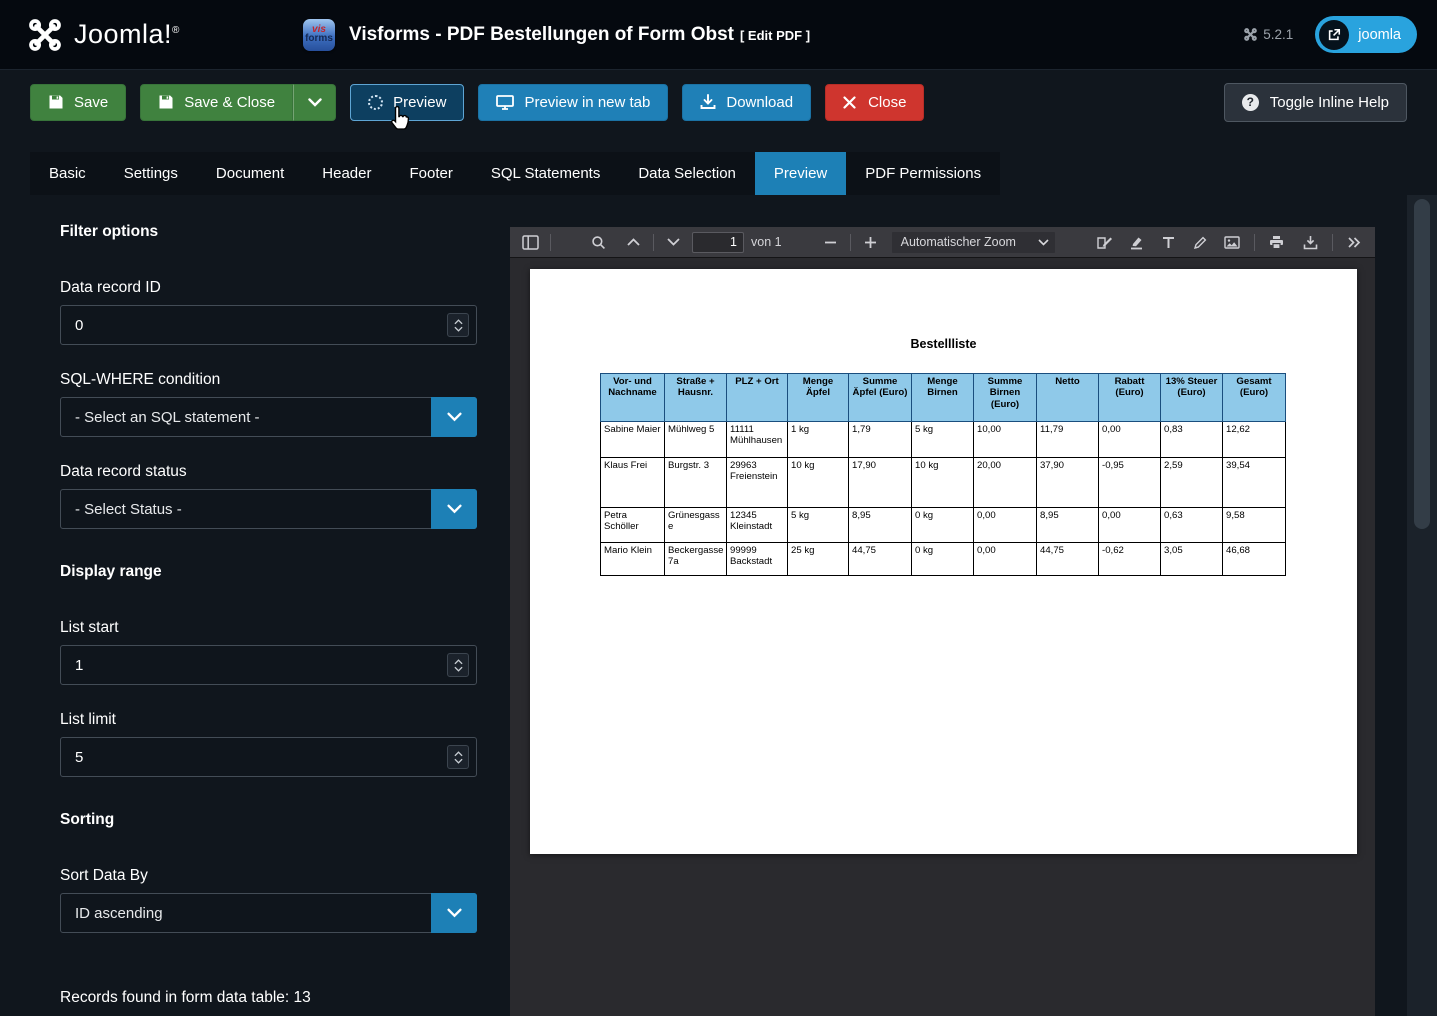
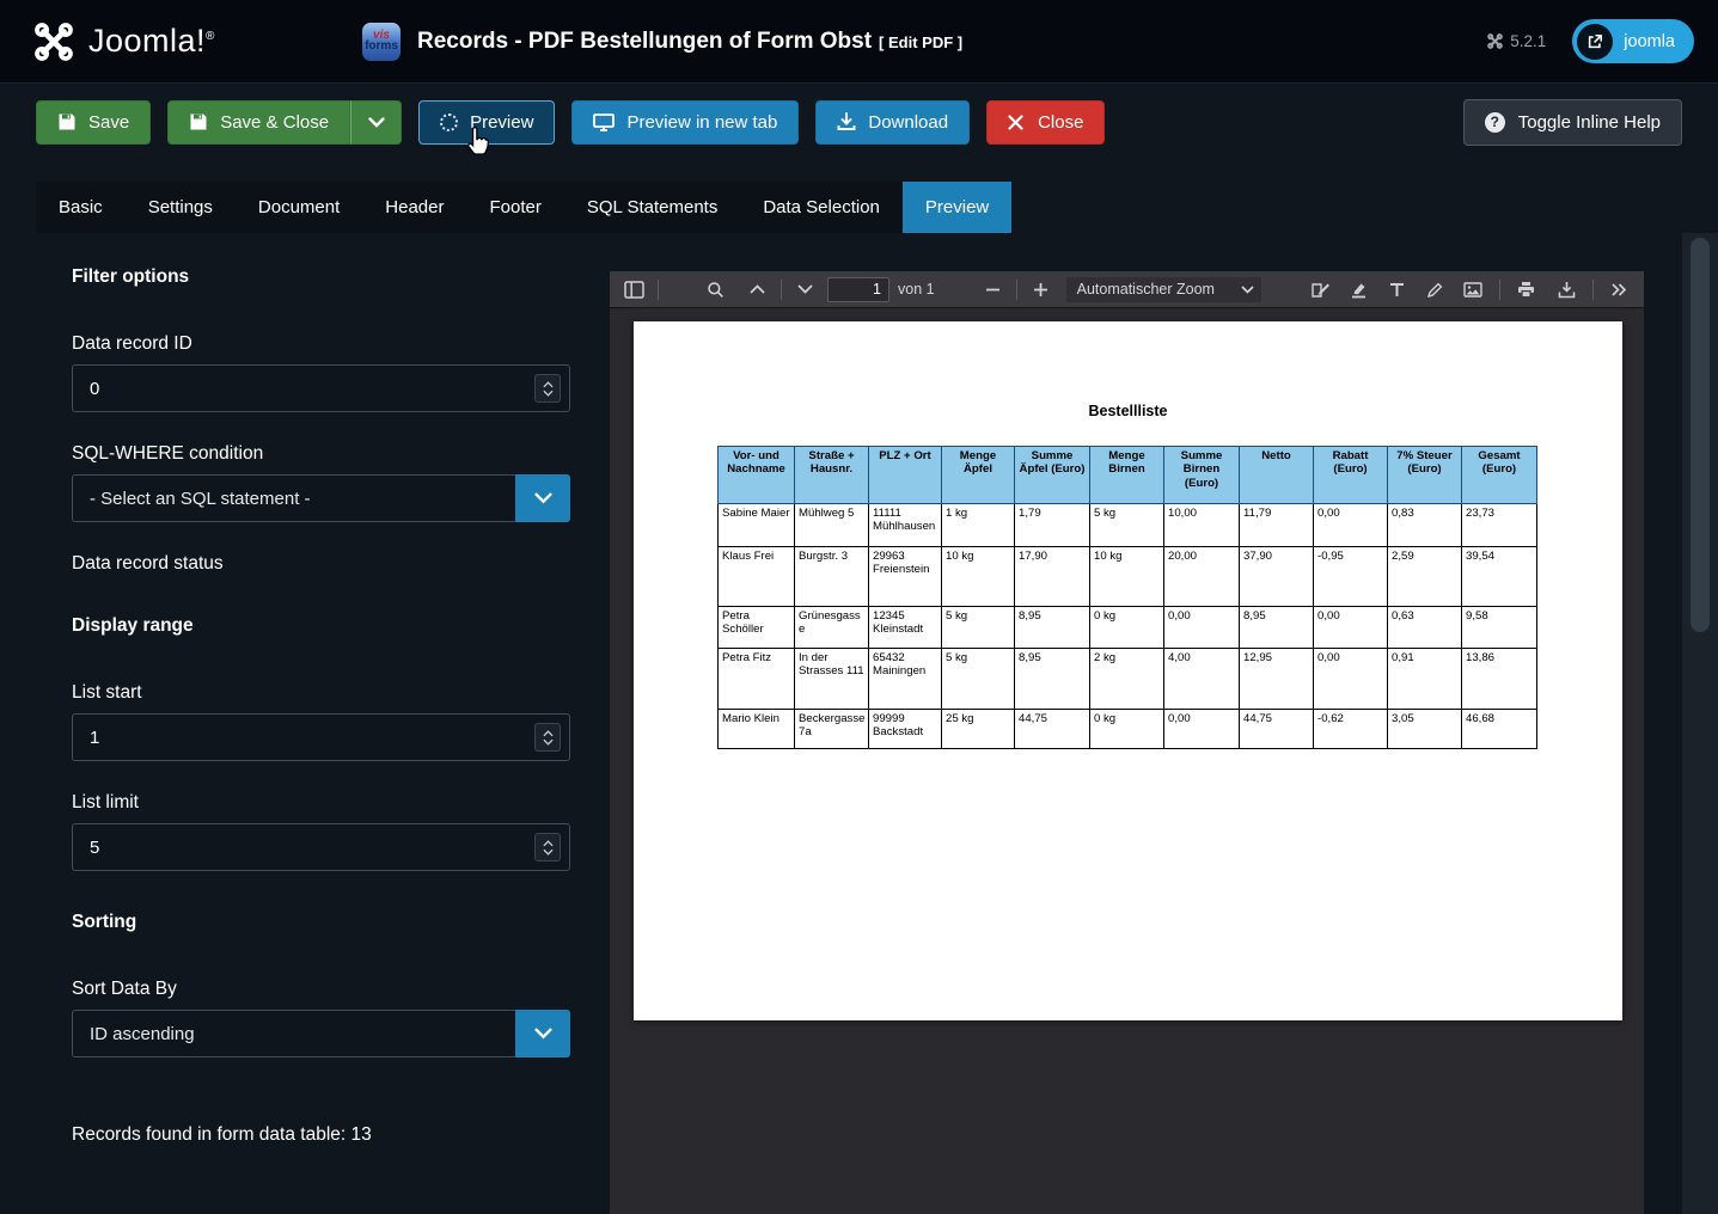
  Joomla!®
  vis
  forms
- Visforms - PDF Bestellungen of Form Obst [ Edit PDF ]
+ Records - PDF Bestellungen of Form Obst [ Edit PDF ]
  5.2.1
  joomla
  Save
  Save & Close
  Preview
  Preview in new tab
  Download
  Close
  ?
  Toggle Inline Help
  Basic
  Settings
  Document
  Header
  Footer
  SQL Statements
  Data Selection
  Preview
- PDF Permissions
  Filter options
  Data record ID
  0
  SQL-WHERE condition
  - Select an SQL statement -
  Data record status
- - Select Status -
  Display range
  List start
  1
  List limit
  5
  Sorting
  Sort Data By
  ID ascending
  Records found in form data table: 13
  1
  von 1
  Automatischer Zoom
  Bestellliste
- Vor- und Nachname	Straße + Hausnr.	PLZ + Ort	Menge Äpfel	Summe Äpfel (Euro)	Menge Birnen	Summe Birnen (Euro)	Netto	Rabatt (Euro)	13% Steuer (Euro)	Gesamt (Euro)
+ Vor- und Nachname	Straße + Hausnr.	PLZ + Ort	Menge Äpfel	Summe Äpfel (Euro)	Menge Birnen	Summe Birnen (Euro)	Netto	Rabatt (Euro)	7% Steuer (Euro)	Gesamt (Euro)
- Sabine Maier	Mühlweg 5	11111 Mühlhausen	1 kg	1,79	5 kg	10,00	11,79	0,00	0,83	12,62
+ Sabine Maier	Mühlweg 5	11111 Mühlhausen	1 kg	1,79	5 kg	10,00	11,79	0,00	0,83	23,73
  Klaus Frei	Burgstr. 3	29963 Freienstein	10 kg	17,90	10 kg	20,00	37,90	-0,95	2,59	39,54
  Petra Schöller	Grünesgasse	12345 Kleinstadt	5 kg	8,95	0 kg	0,00	8,95	0,00	0,63	9,58
+ Petra Fitz	In der Strasses 111	65432 Mainingen	5 kg	8,95	2 kg	4,00	12,95	0,00	0,91	13,86
  Mario Klein	Beckergasse 7a	99999 Backstadt	25 kg	44,75	0 kg	0,00	44,75	-0,62	3,05	46,68
